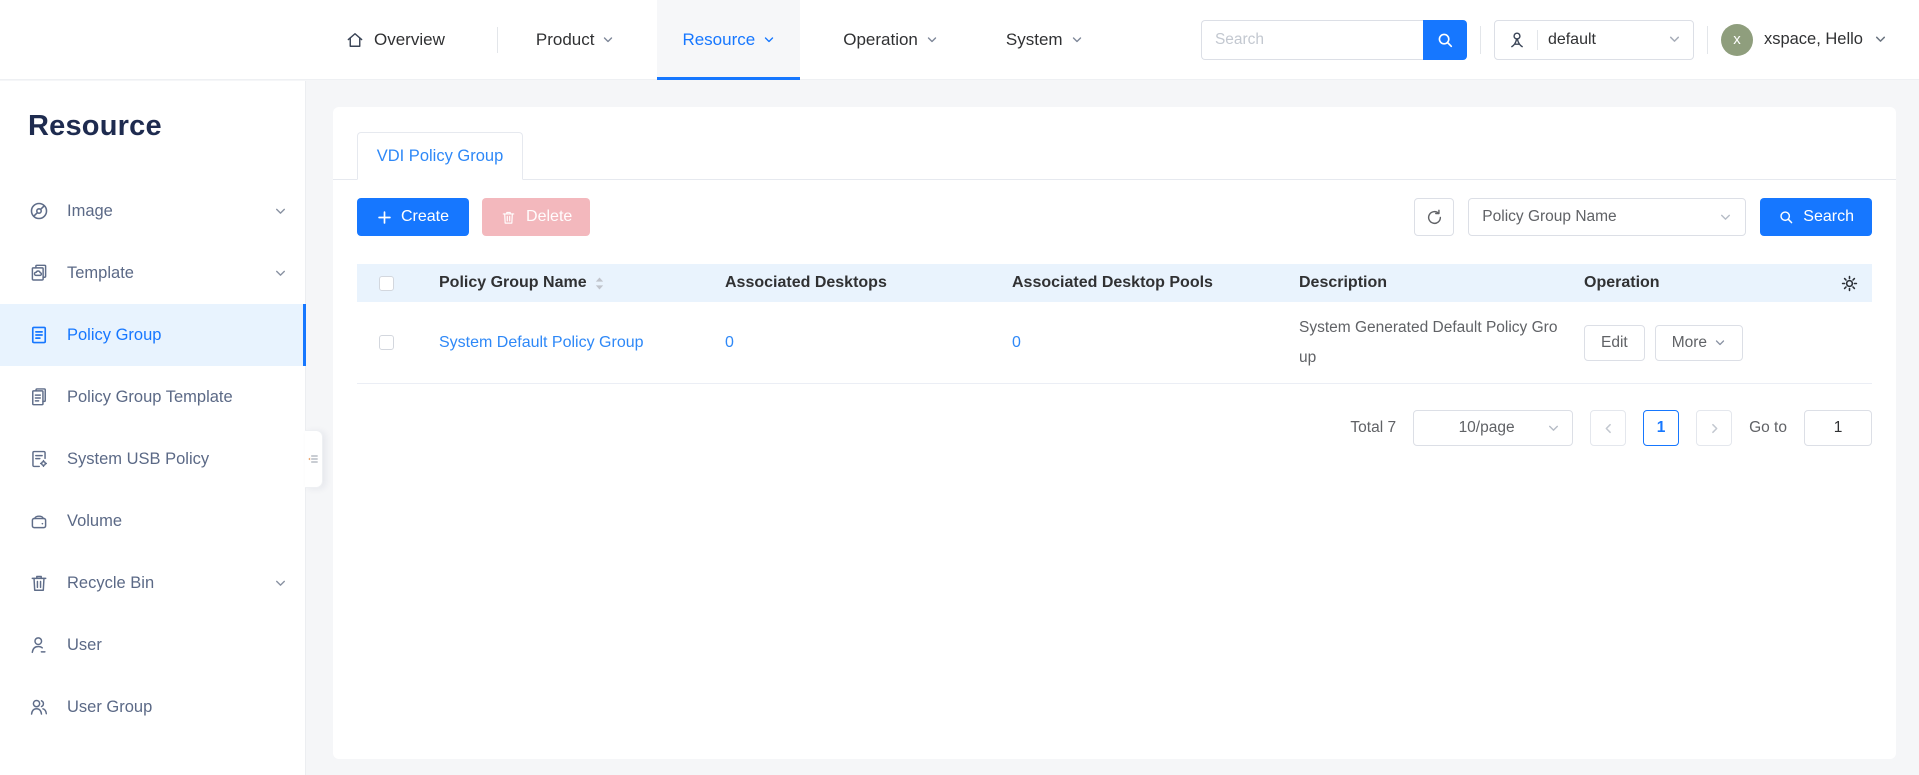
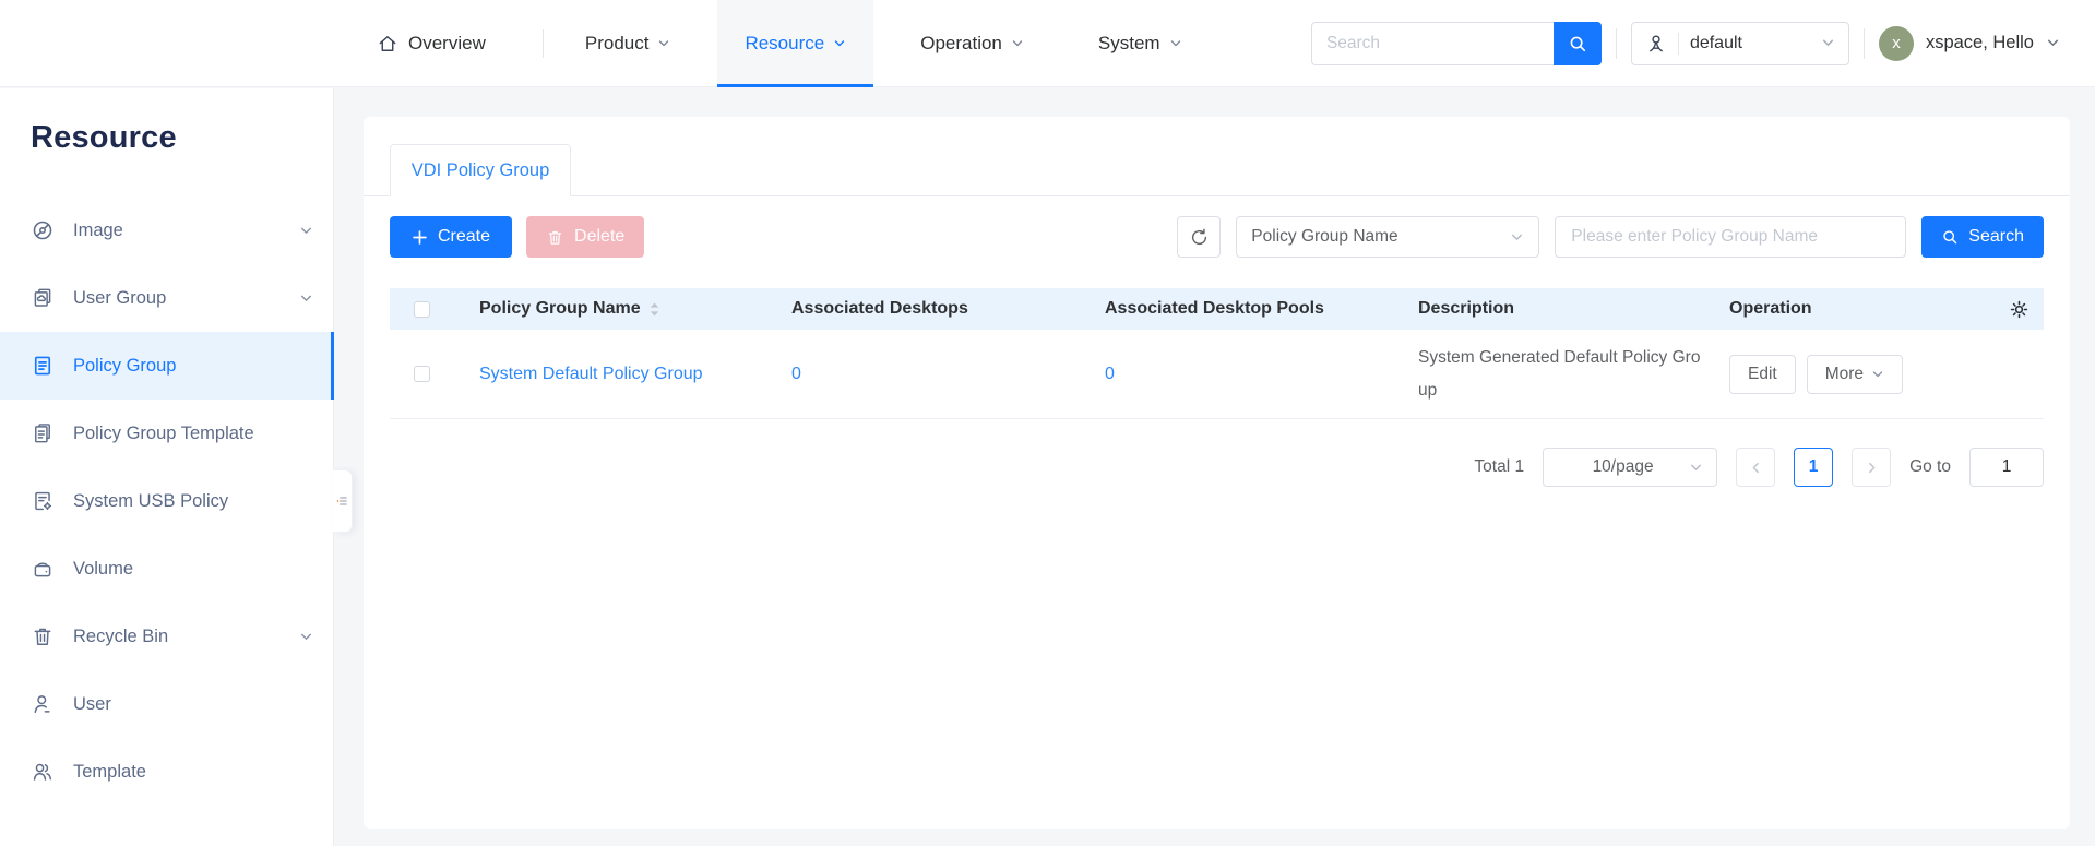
  Overview
  Product
  Resource
  Operation
  System
  Search
  default
  x
  xspace, Hello
  Resource
  Image
- Template
+ User Group
  Policy Group
  Policy Group Template
  System USB Policy
  Volume
  Recycle Bin
  User
- User Group
+ Template
  VDI Policy Group
  Create
  Delete
  Policy Group Name
+ Please enter Policy Group Name
  Search
  Policy Group Name
  Associated Desktops
  Associated Desktop Pools
  Description
  Operation
  System Default Policy Group
  0
  0
  System Generated Default Policy Group
  Edit
  More
- Total 7
+ Total 1
  10/page
  1
  Go to
  1
